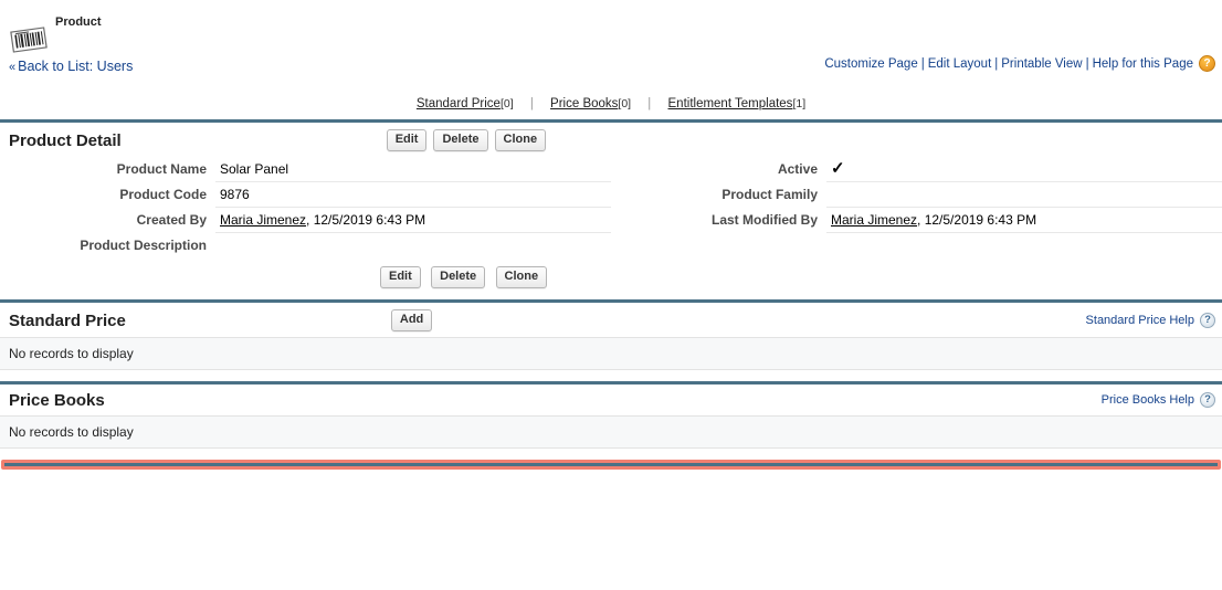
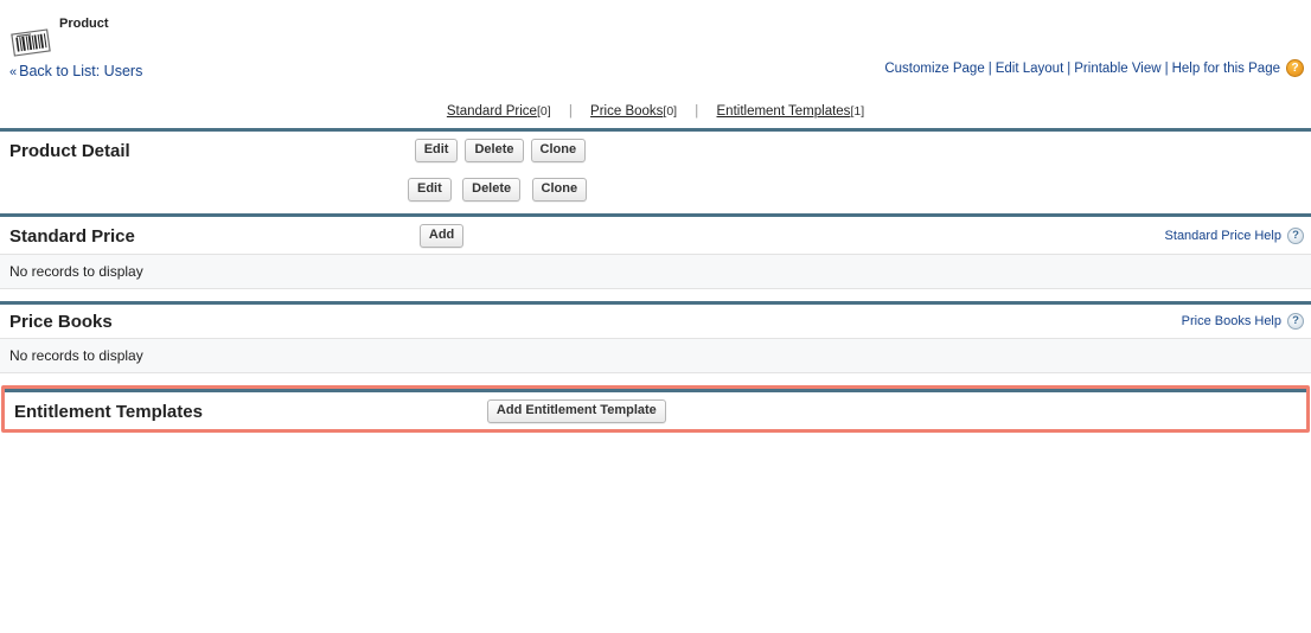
  Product
  Customize Page
  |
  Edit Layout
  |
  Printable View
  |
  Help for this Page
  ?
  « Back to List: Users
  Standard Price[0] | Price Books[0] | Entitlement Templates[1]
  Product Detail
  Edit
  Delete
  Clone
- Product Name	Solar Panel	Active	✓
- Product Code	9876	Product Family
- Created By	Maria Jimenez, 12/5/2019 6:43 PM	Last Modified By	Maria Jimenez, 12/5/2019 6:43 PM
- Product Description
  Edit Delete Clone
  Standard Price
  Add
  Standard Price Help
  ?
  No records to display
  Price Books
  Price Books Help
  ?
  No records to display
+ Entitlement Templates
+ Add Entitlement Template
